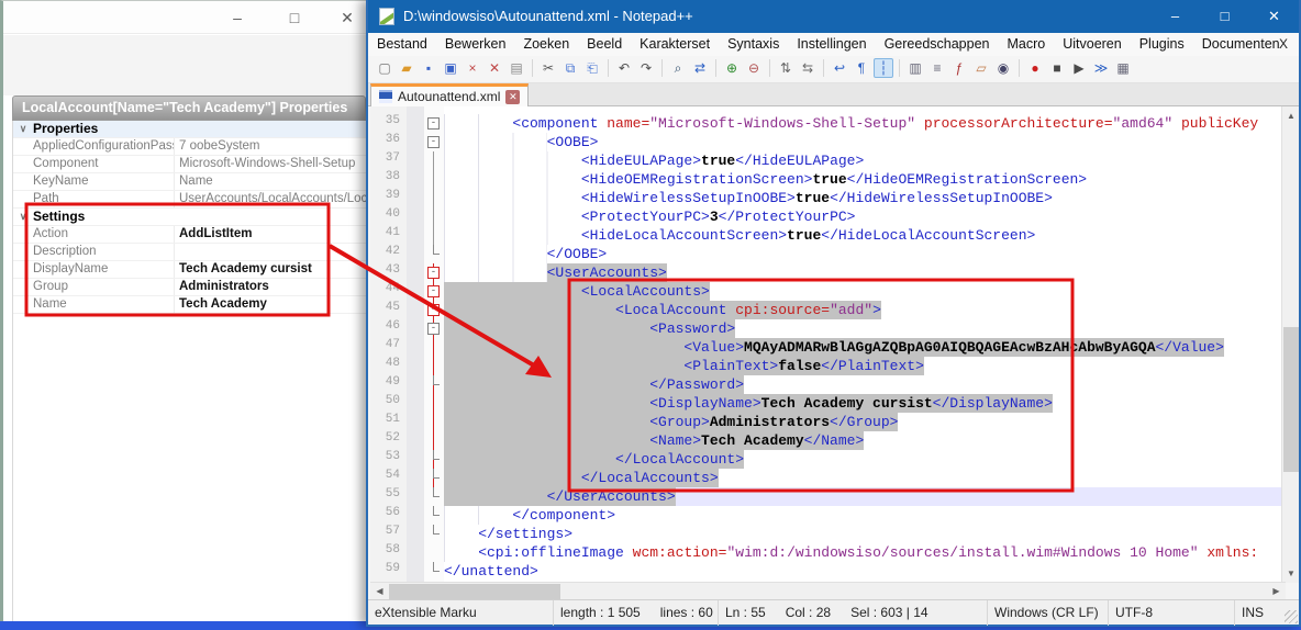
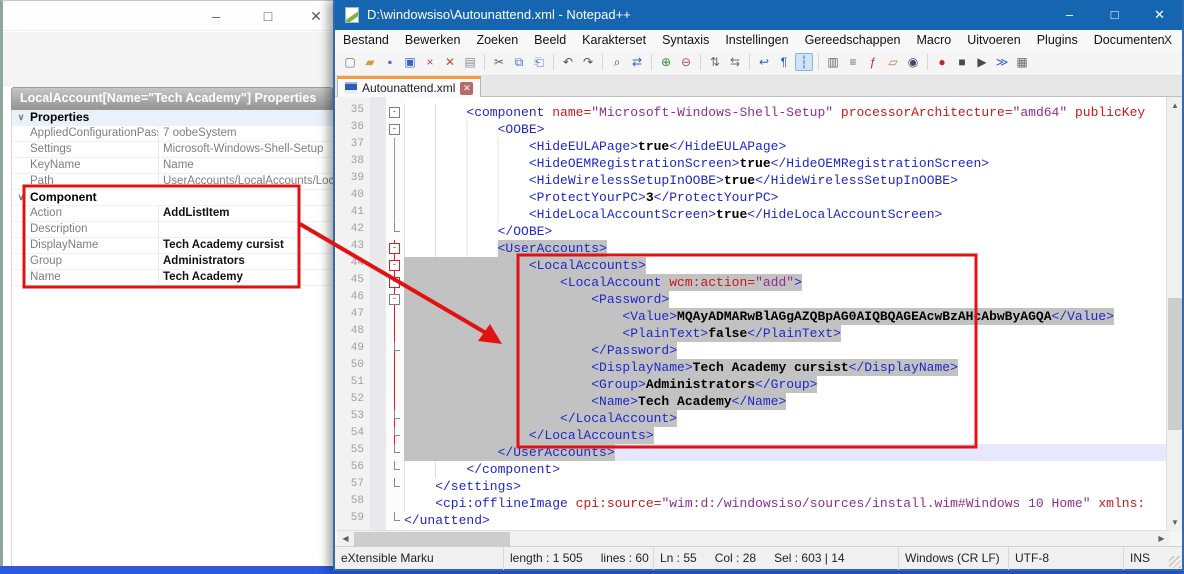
  –
  □
  ✕
  LocalAccount[Name="Tech Academy"] Properties
  ∨
  Properties
  AppliedConfigurationPas
  7 oobeSystem
- Component
+ Settings
  Microsoft-Windows-Shell-Setup
  KeyName
  Name
  Path
  UserAccounts/LocalAccounts/Loc
  ∨
- Settings
+ Component
  Action
  AddListItem
  Description
  DisplayName
  Tech Academy cursist
  Group
  Administrators
  Name
  Tech Academy
  D:\windowsiso\Autounattend.xml - Notepad++
  –
  □
  ✕
  X
  Bestand Bewerken Zoeken Beeld Karakterset Syntaxis Instellingen Gereedschappen Macro Uitvoeren Plugins Documenten
  ▢ ▰ ▪ ▣ × ✕ ▤ ✂ ⧉ ⎗ ↶ ↷ ⌕ ⇄ ⊕ ⊖ ⇅ ⇆ ↩ ¶ ┆ ▥ ≡ ƒ ▱ ◉ ● ■ ▶ ≫ ▦
  Autounattend.xml
  ✕
  35
  36
  37
  38
  39
  40
  41
  42
  43
  44
  45
  46
  47
  48
  49
  50
  51
  52
  53
  54
  55
  56
  57
  58
  59
  -
  -
  -
  -
  -
  -
  <component name="Microsoft-Windows-Shell-Setup" processorArchitecture="amd64" publicKey
  <OOBE>
  <HideEULAPage>true</HideEULAPage>
  <HideOEMRegistrationScreen>true</HideOEMRegistrationScreen>
  <HideWirelessSetupInOOBE>true</HideWirelessSetupInOOBE>
  <ProtectYourPC>3</ProtectYourPC>
  <HideLocalAccountScreen>true</HideLocalAccountScreen>
  </OOBE>
  <UserAccounts>
  <LocalAccounts>
- <LocalAccount cpi:source="add">
+ <LocalAccount wcm:action="add">
  <Password>
  <Value>MQAyADMARwBlAGgAZQBpAG0AIQBQAGEAcwBzAHAbwByAGQA</Value>
  <PlainText>false</PlainText>
  </Password>
  <DisplayName>Tech Academy cursist</DisplayName>
  <Group>Administrators</Group>
  <Name>Tech Academy</Name>
  </LocalAccount>
  </LocalAccounts>
  </UserAccounts>
  </component>
  </settings>
- <cpi:offlineImage wcm:action="wim:d:/windowsiso/sources/install.wim#Windows 10 Home" xmlns:
+ <cpi:offlineImage cpi:source="wim:d:/windowsiso/sources/install.wim#Windows 10 Home" xmlns:
  </unattend>
  ▲
  ▼
  ◀
  ▶
  eXtensible Marku
  length : 1 505 lines : 60
  Ln : 55 Col : 28 Sel : 603 | 14
  Windows (CR LF)
  UTF-8
  INS
